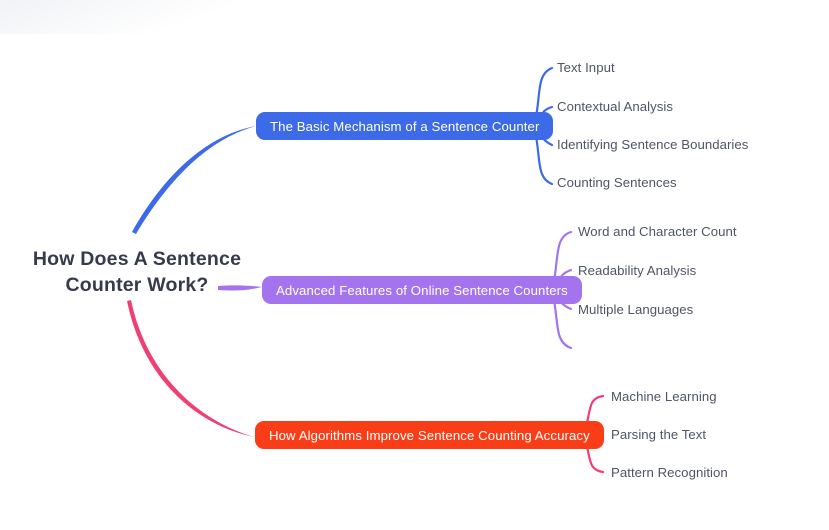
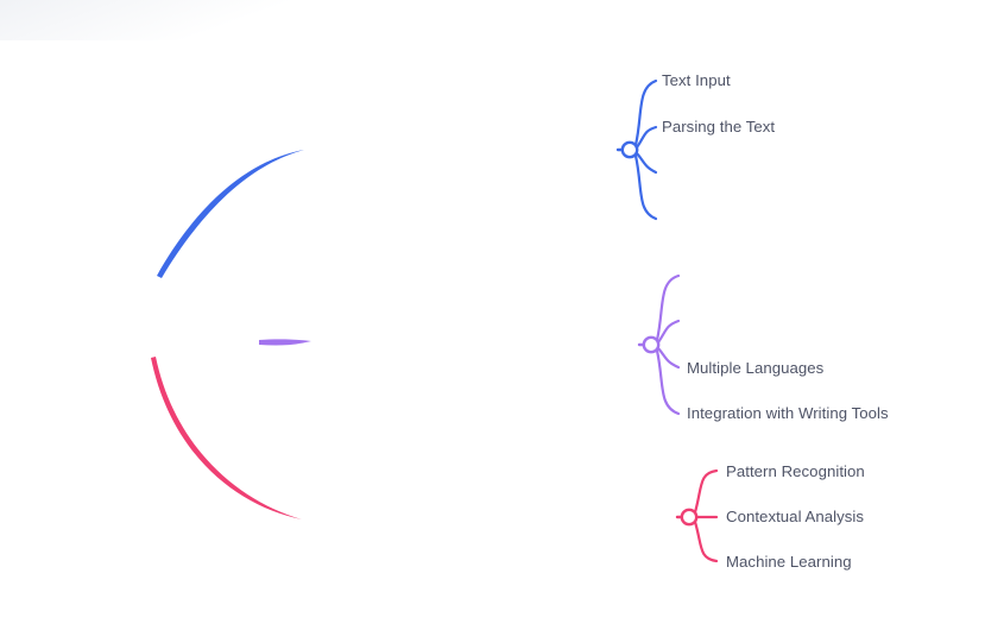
- How Does A Sentence Counter Work?
- The Basic Mechanism of a Sentence Counter
- Advanced Features of Online Sentence Counters
- How Algorithms Improve Sentence Counting Accuracy
  Text Input
- Contextual Analysis
+ Parsing the Text
- Identifying Sentence Boundaries
- Counting Sentences
- Word and Character Count
- Readability Analysis
  Multiple Languages
+ Integration with Writing Tools
- Machine Learning
+ Pattern Recognition
- Parsing the Text
+ Contextual Analysis
- Pattern Recognition
+ Machine Learning
